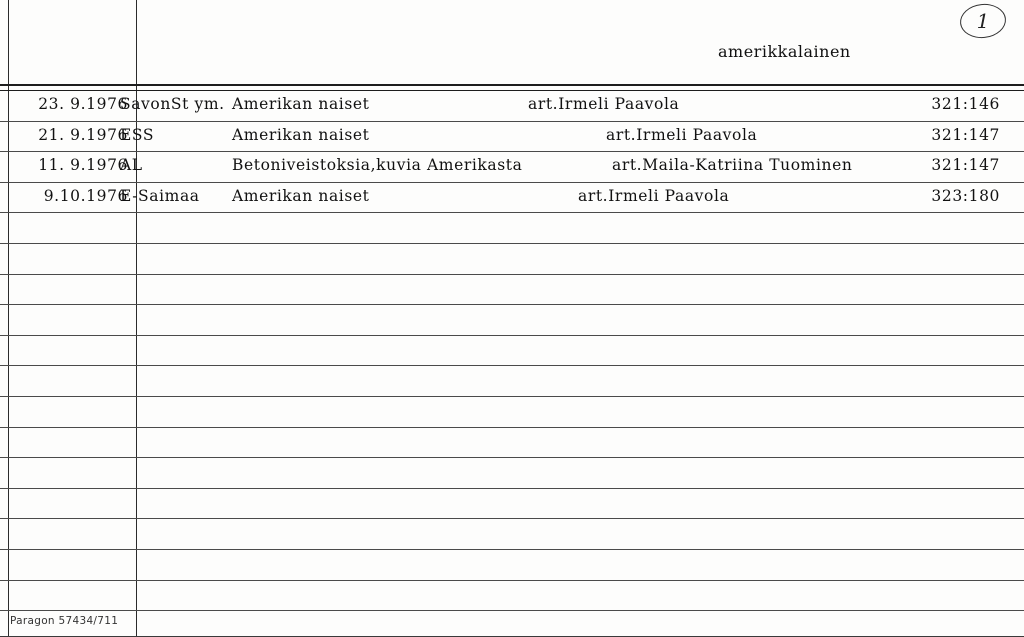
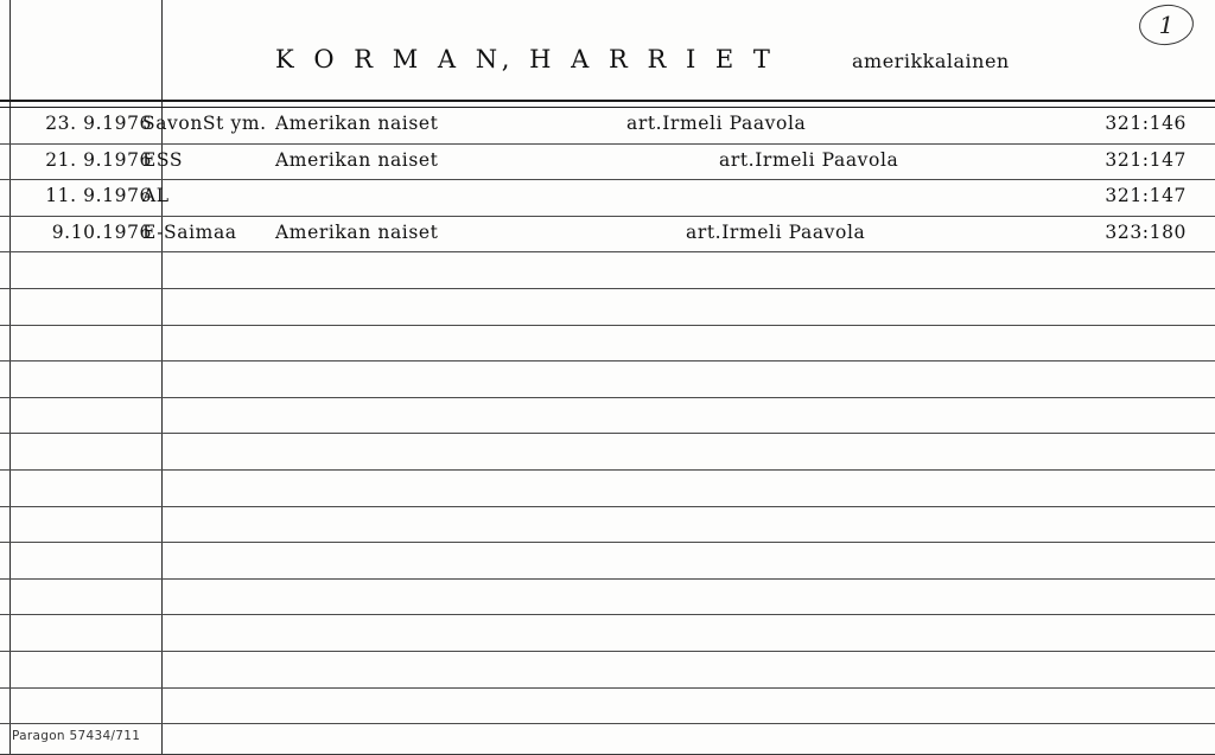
+ K O R M A N, H A R R I E T
  amerikkalainen
  1
  23. 9.1976
  SavonSt ym.
  Amerikan naiset
  art.Irmeli Paavola
  321:146
  21. 9.1976
  ESS
  Amerikan naiset
  art.Irmeli Paavola
  321:147
  11. 9.1976
  AL
- Betoniveistoksia,kuvia Amerikasta
- art.Maila-Katriina Tuominen
  321:147
  9.10.1976
  E-Saimaa
  Amerikan naiset
  art.Irmeli Paavola
  323:180
  Paragon 57434/711
